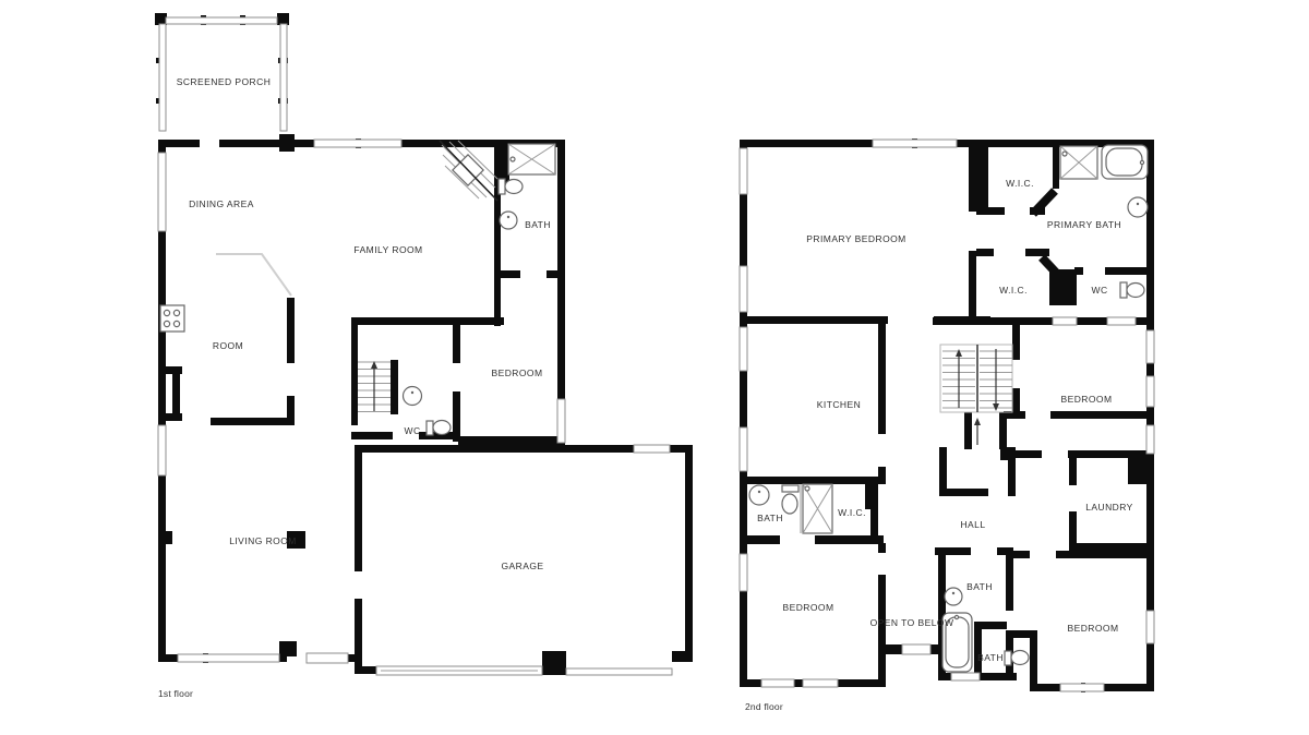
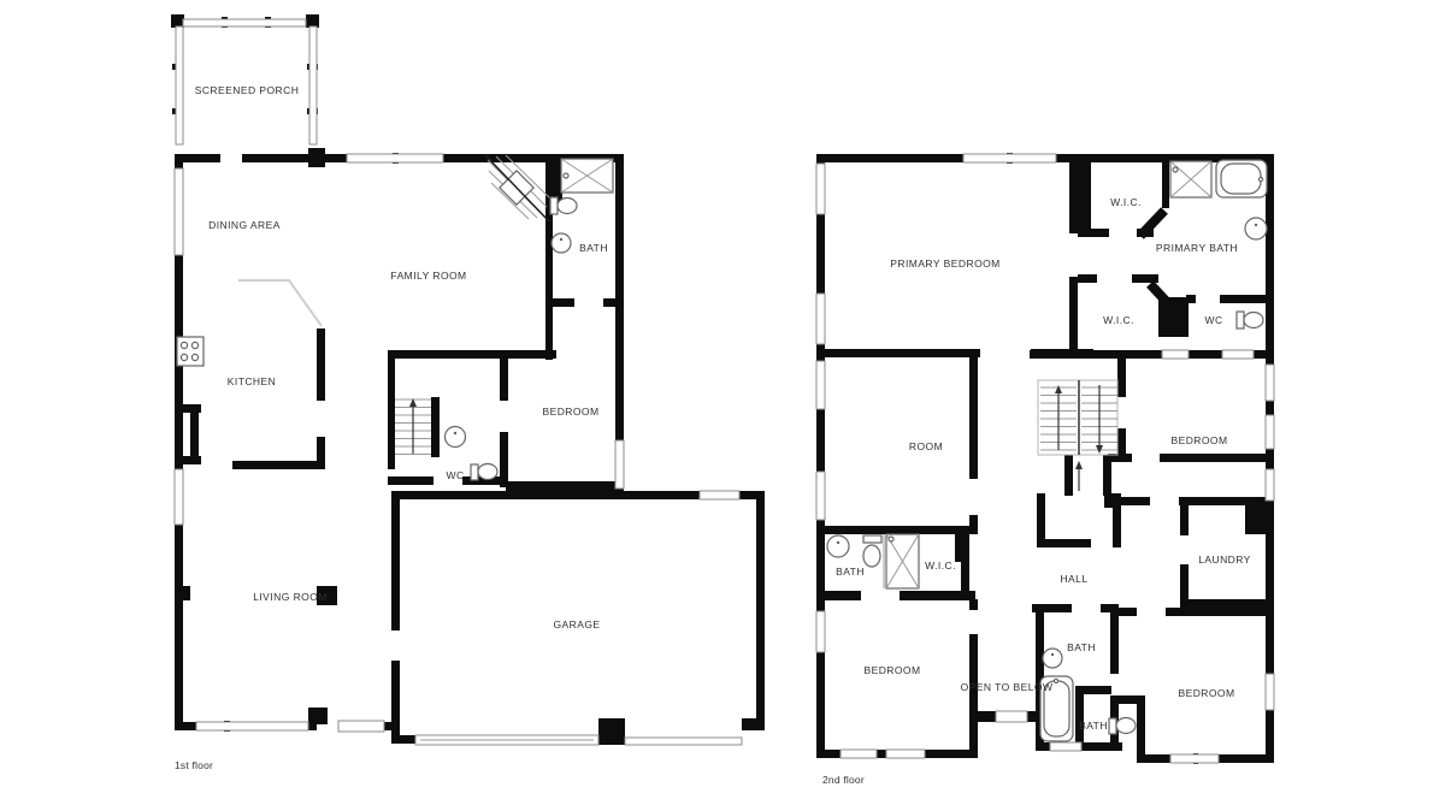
  SCREENED PORCH
  DINING AREA
  FAMILY ROOM
  BATH
- ROOM
+ KITCHEN
  BEDROOM
  WC
  LIVING ROOM
  GARAGE
  1st floor
  W.I.C.
  PRIMARY BATH
  PRIMARY BEDROOM
  W.I.C.
  WC
- KITCHEN
+ ROOM
  BEDROOM
  BATH
  W.I.C.
  LAUNDRY
  HALL
  BEDROOM
  OPEN TO BELOW
  BATH
  BATH
  BEDROOM
  2nd floor
